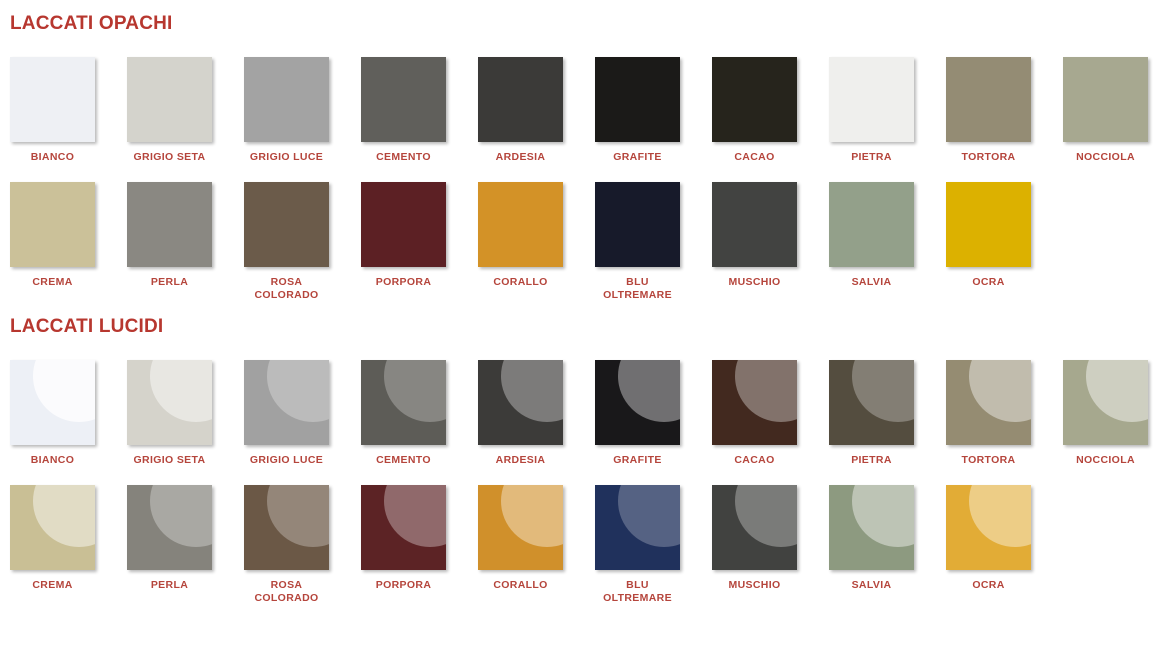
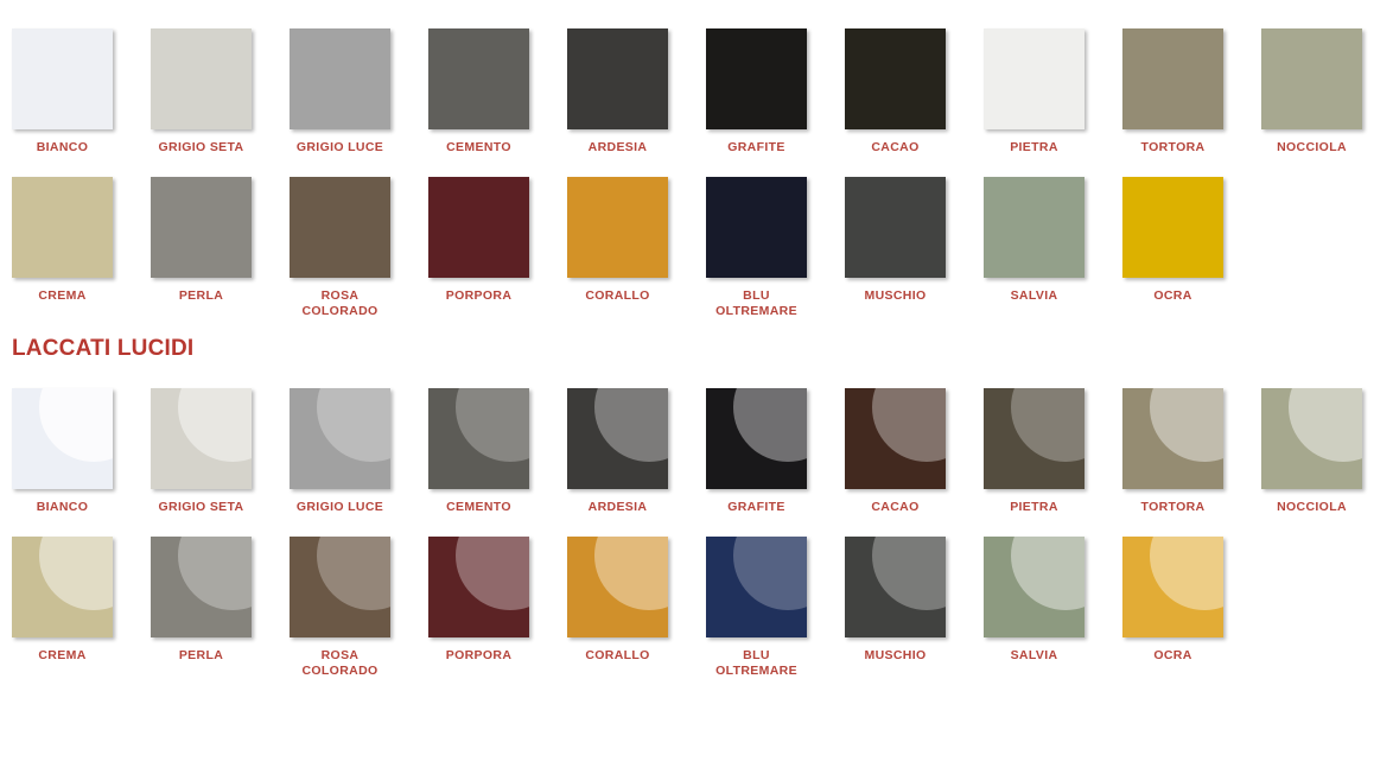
- LACCATI OPACHI
  BIANCO
  GRIGIO SETA
  GRIGIO LUCE
  CEMENTO
  ARDESIA
  GRAFITE
  CACAO
  PIETRA
  TORTORA
  NOCCIOLA
  CREMA
  PERLA
  ROSA
  COLORADO
  PORPORA
  CORALLO
  BLU
  OLTREMARE
  MUSCHIO
  SALVIA
  OCRA
  LACCATI LUCIDI
  BIANCO
  GRIGIO SETA
  GRIGIO LUCE
  CEMENTO
  ARDESIA
  GRAFITE
  CACAO
  PIETRA
  TORTORA
  NOCCIOLA
  CREMA
  PERLA
  ROSA
  COLORADO
  PORPORA
  CORALLO
  BLU
  OLTREMARE
  MUSCHIO
  SALVIA
  OCRA
